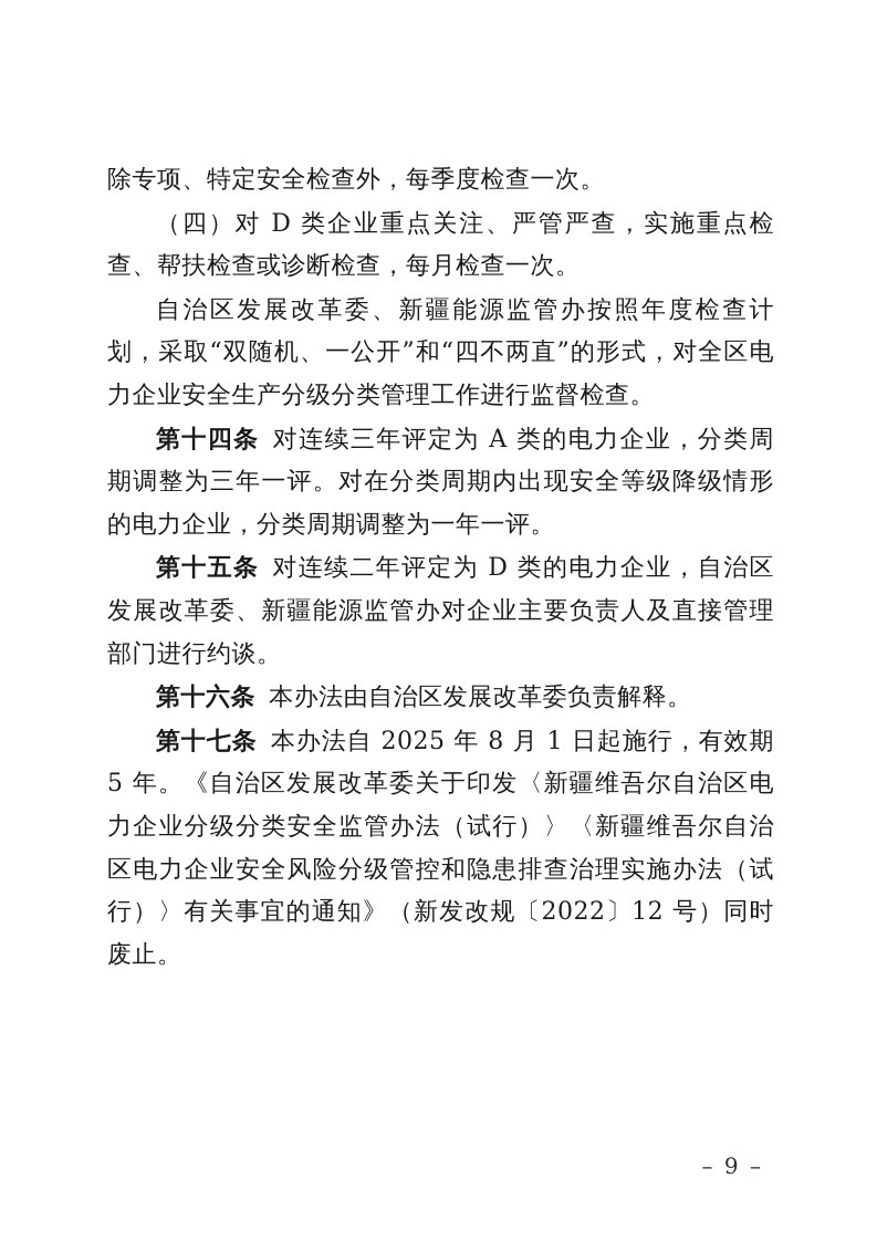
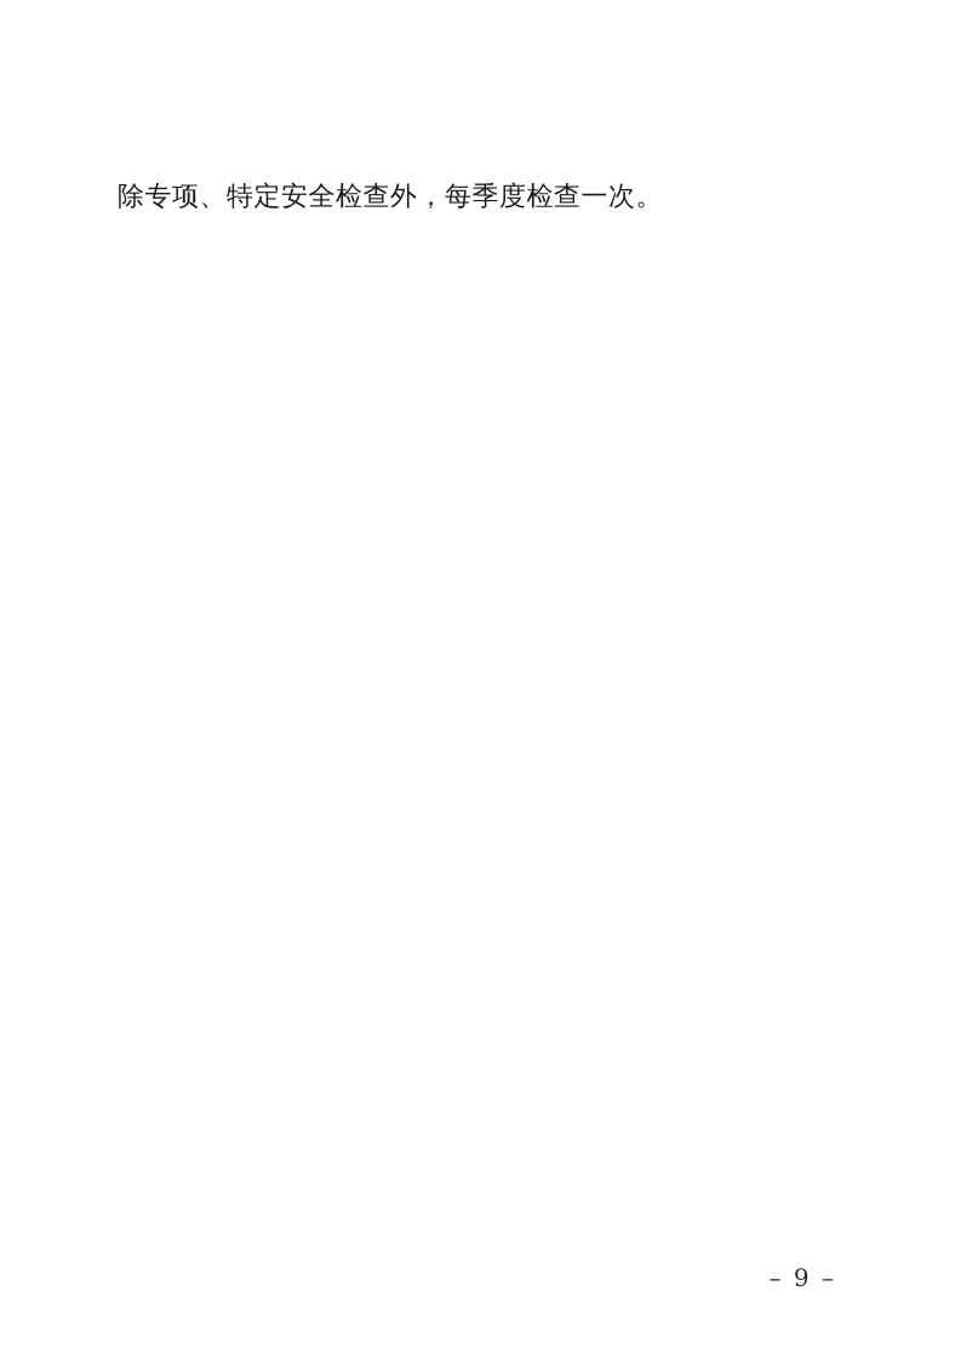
  除专项、特定安全检查外，每季度检查一次。
- （四）对 D 类企业重点关注、严管严查，实施重点检查、帮扶检查或诊断检查，每月检查一次。
- 自治区发展改革委、新疆能源监管办按照年度检查计划，采取“双随机、一公开”和“四不两直”的形式，对全区电力企业安全生产分级分类管理工作进行监督检查。
- 第十四条 对连续三年评定为 A 类的电力企业，分类周期调整为三年一评。对在分类周期内出现安全等级降级情形的电力企业，分类周期调整为一年一评。
- 第十五条 对连续二年评定为 D 类的电力企业，自治区发展改革委、新疆能源监管办对企业主要负责人及直接管理部门进行约谈。
- 第十六条 本办法由自治区发展改革委负责解释。
- 第十七条 本办法自 2025 年 8 月 1 日起施行，有效期 5 年。《自治区发展改革委关于印发〈新疆维吾尔自治区电力企业分级分类安全监管办法（试行）〉〈新疆维吾尔自治区电力企业安全风险分级管控和隐患排查治理实施办法（试行）〉有关事宜的通知》（新发改规〔2022〕12 号）同时废止。
  – 9 –
